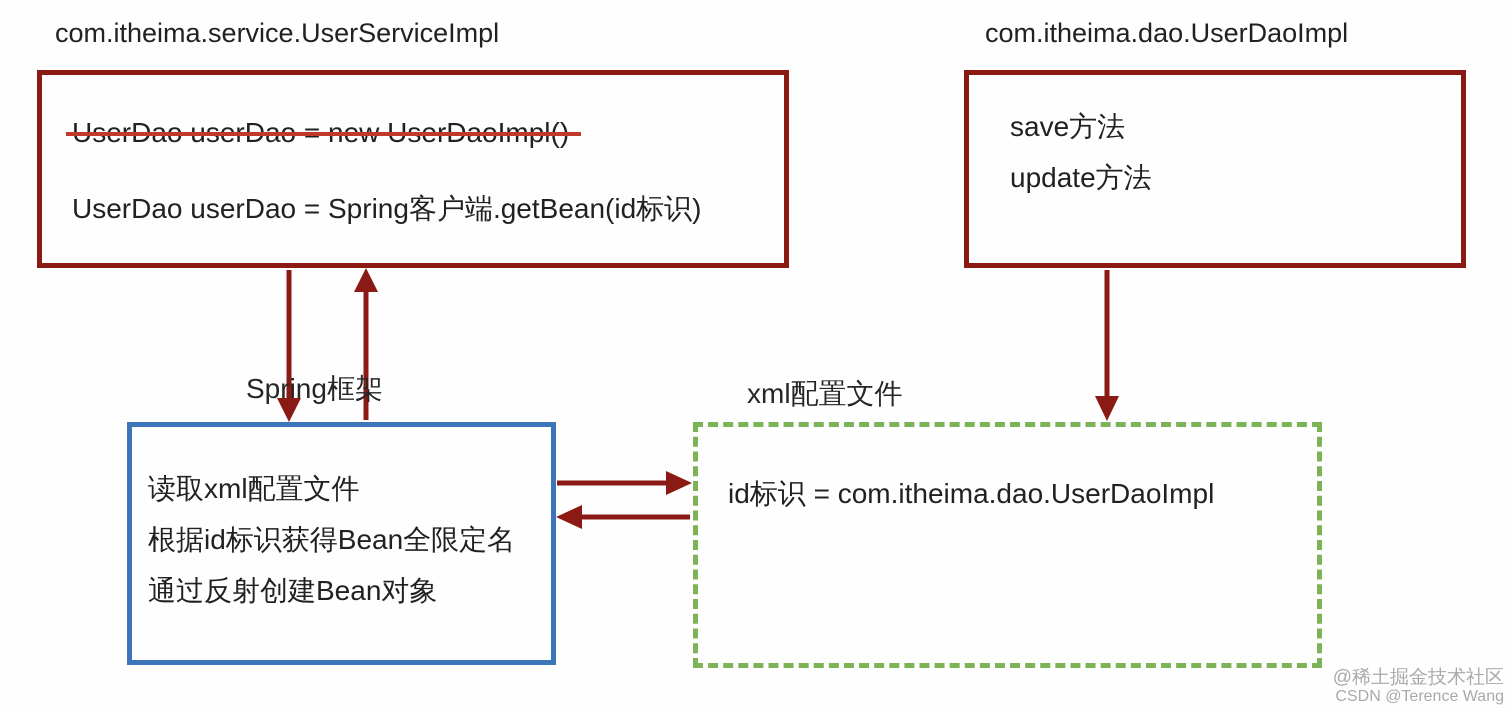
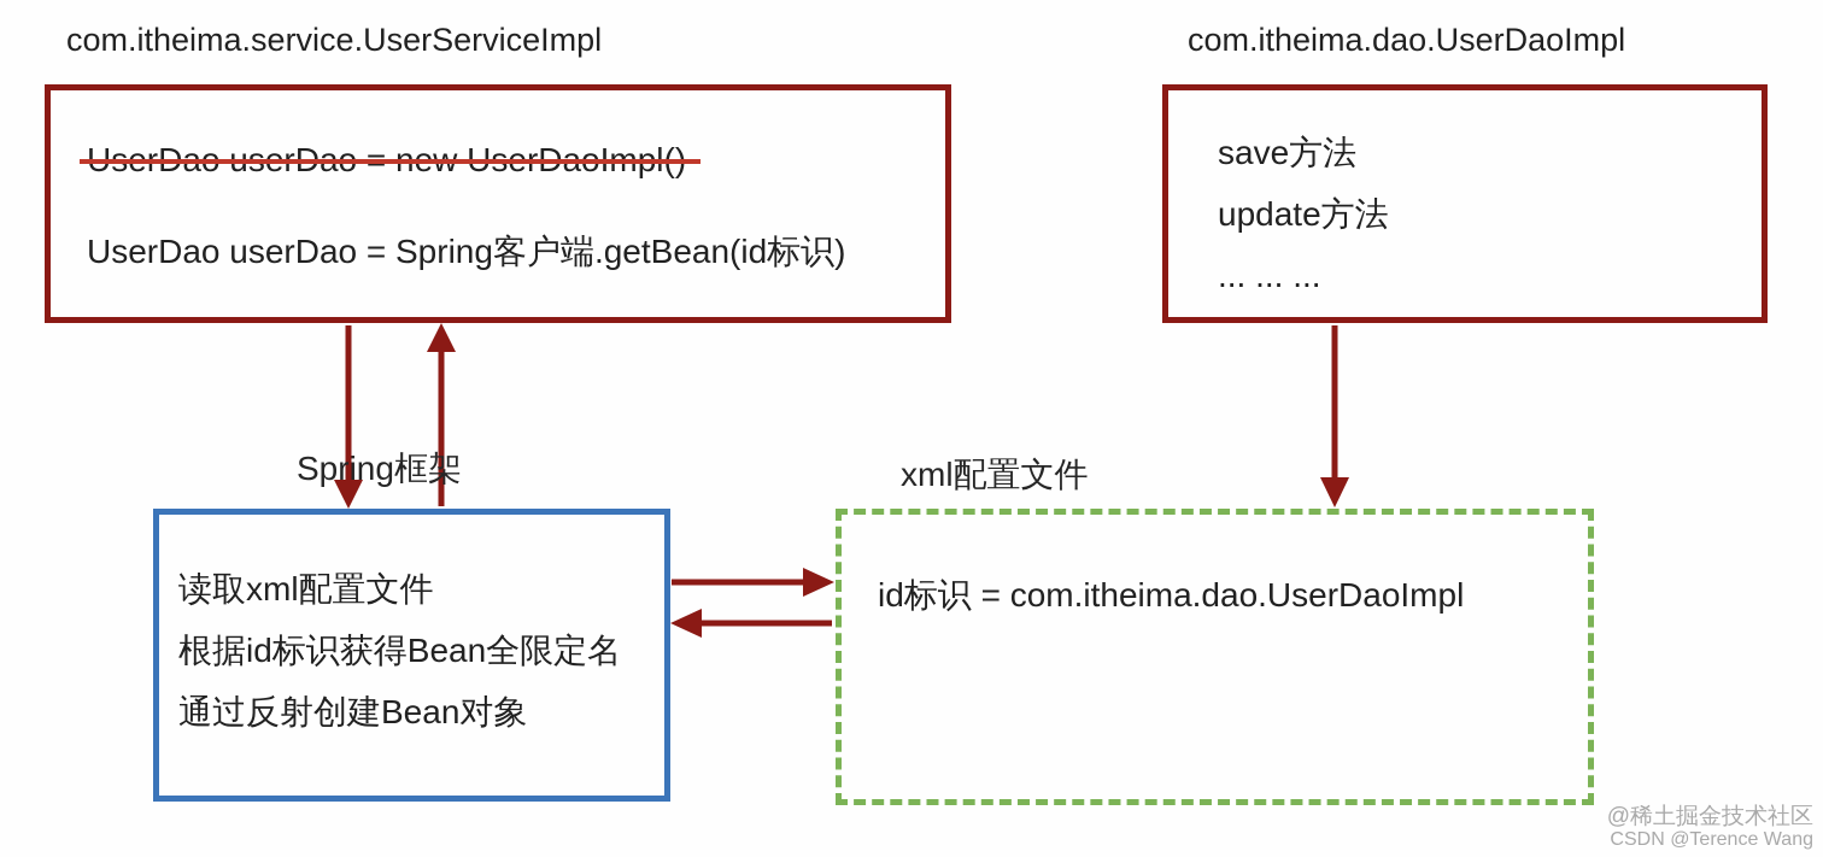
  com.itheima.service.UserServiceImpl
  com.itheima.dao.UserDaoImpl
  UserDao userDao = Spring客户端.getBean(id标识)
  save方法
  update方法
+ ... ... ...
  Spring框架
  读取xml配置文件
  根据id标识获得Bean全限定名
  通过反射创建Bean对象
  xml配置文件
  id标识 = com.itheima.dao.UserDaoImpl
  @稀土掘金技术社区
  CSDN @Terence Wang
